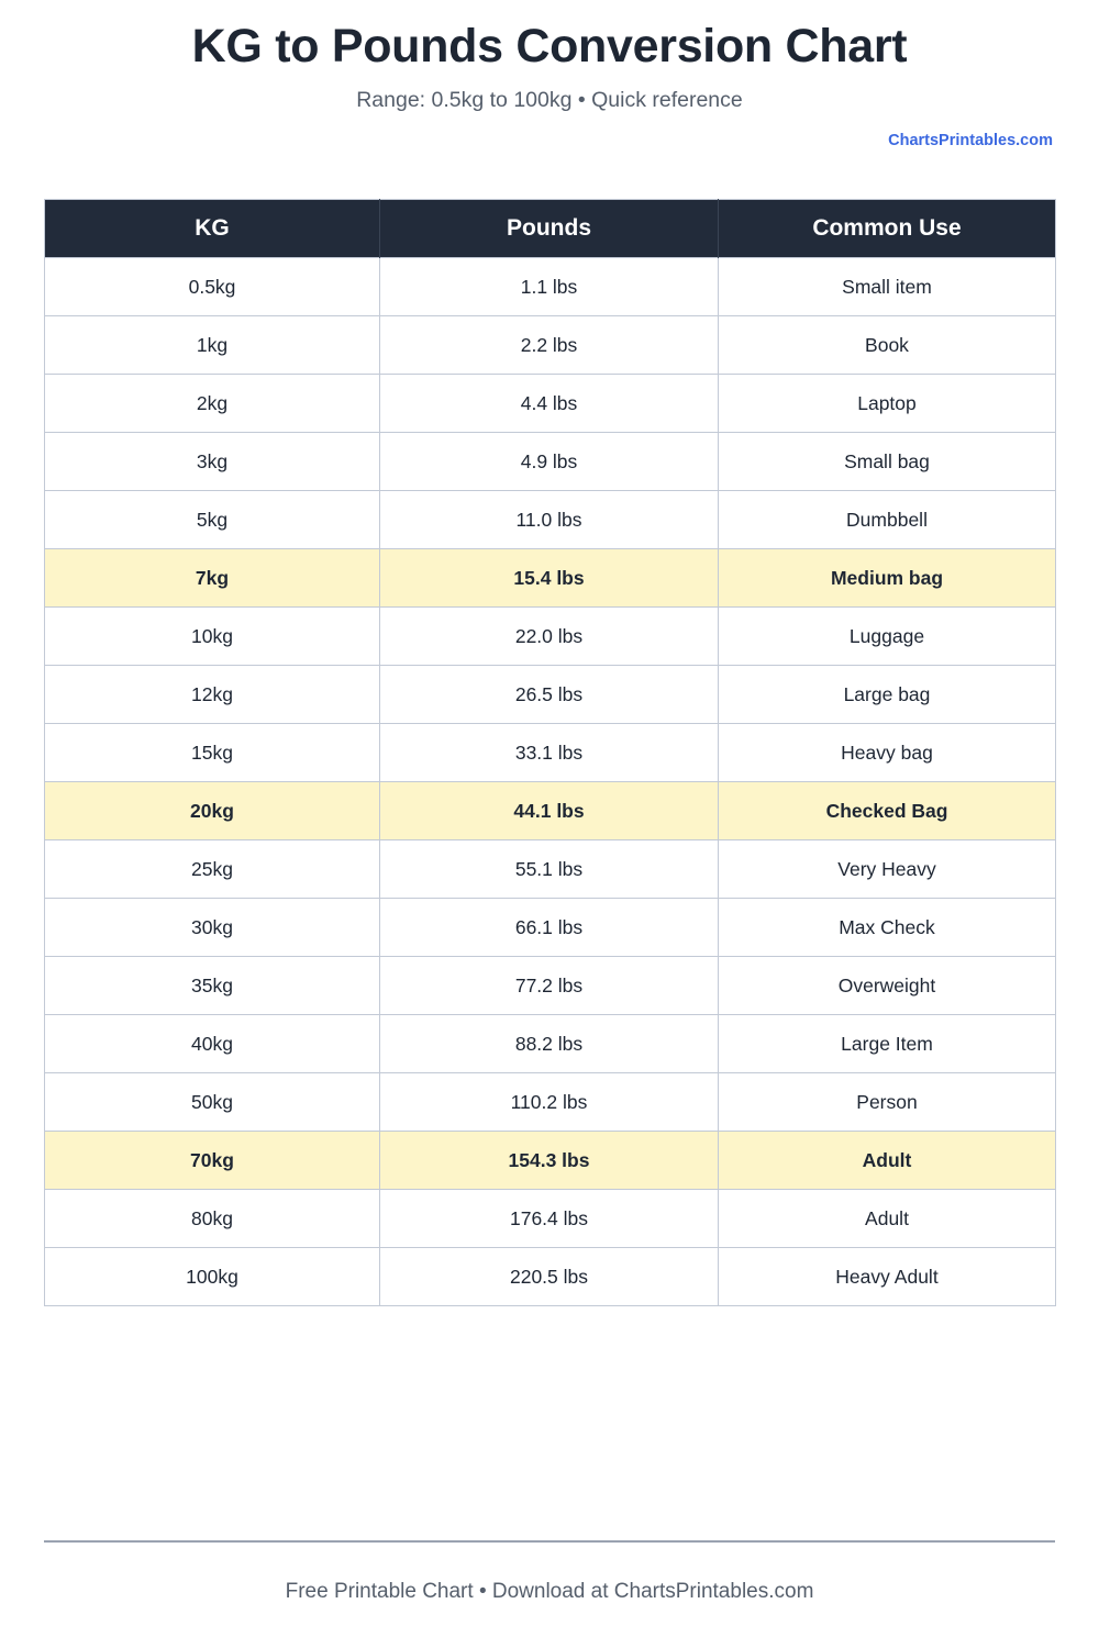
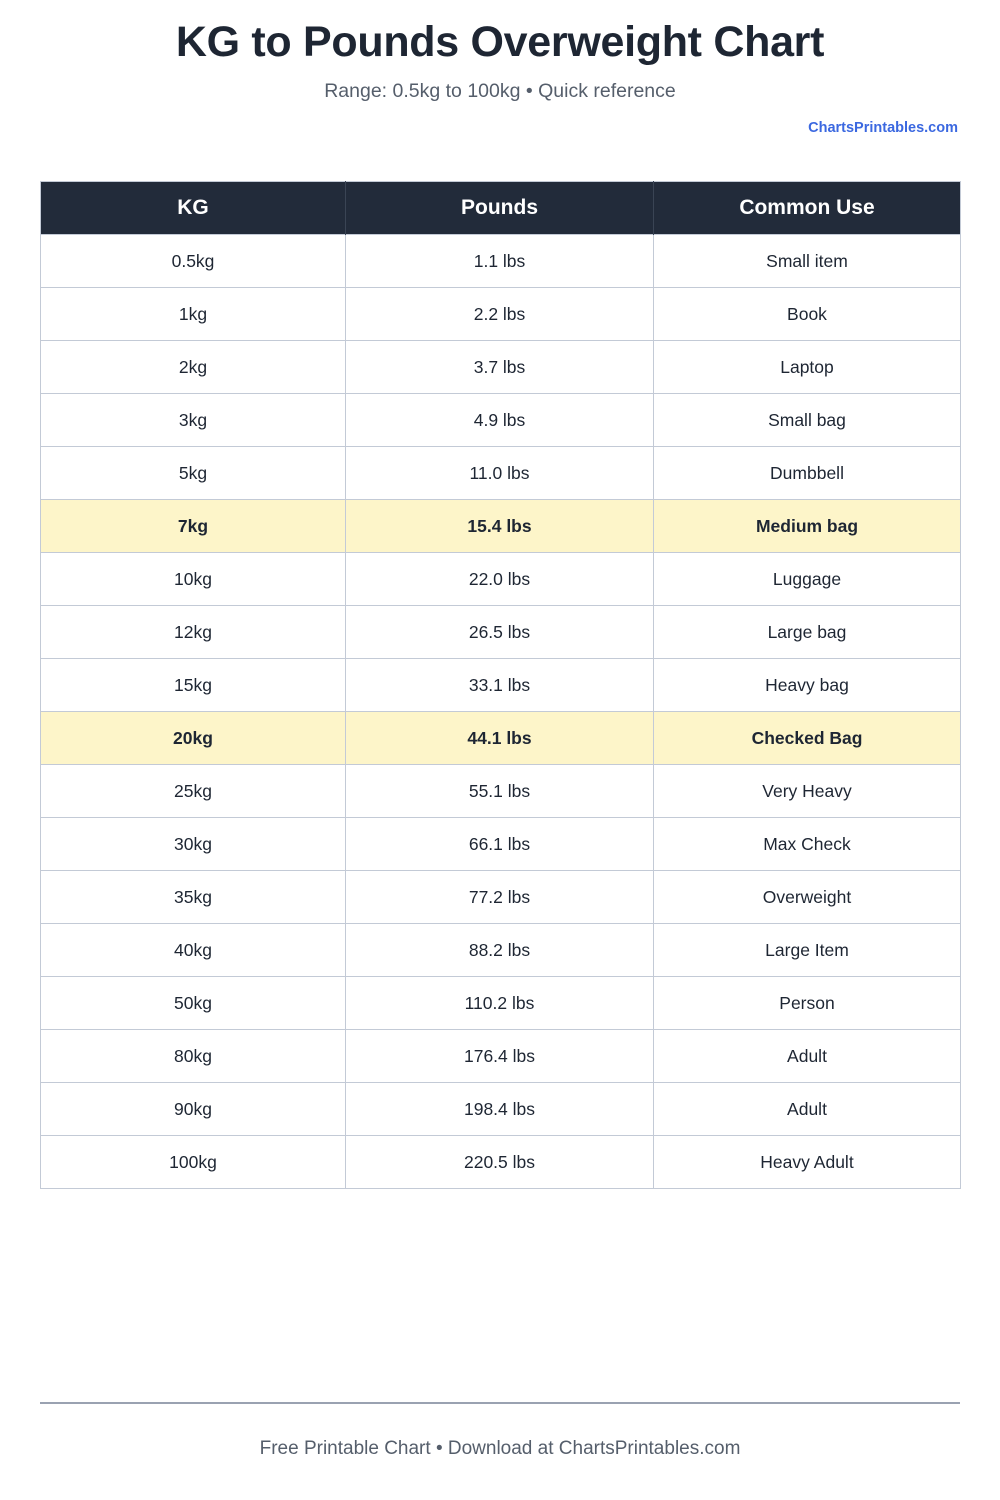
- KG to Pounds Conversion Chart
+ KG to Pounds Overweight Chart
  Range: 0.5kg to 100kg • Quick reference
  ChartsPrintables.com
  KG	Pounds	Common Use
  0.5kg	1.1 lbs	Small item
  1kg	2.2 lbs	Book
- 2kg	4.4 lbs	Laptop
+ 2kg	3.7 lbs	Laptop
  3kg	4.9 lbs	Small bag
  5kg	11.0 lbs	Dumbbell
  7kg	15.4 lbs	Medium bag
  10kg	22.0 lbs	Luggage
  12kg	26.5 lbs	Large bag
  15kg	33.1 lbs	Heavy bag
  20kg	44.1 lbs	Checked Bag
  25kg	55.1 lbs	Very Heavy
  30kg	66.1 lbs	Max Check
  35kg	77.2 lbs	Overweight
  40kg	88.2 lbs	Large Item
  50kg	110.2 lbs	Person
- 70kg	154.3 lbs	Adult
  80kg	176.4 lbs	Adult
+ 90kg	198.4 lbs	Adult
  100kg	220.5 lbs	Heavy Adult
  Free Printable Chart • Download at ChartsPrintables.com
